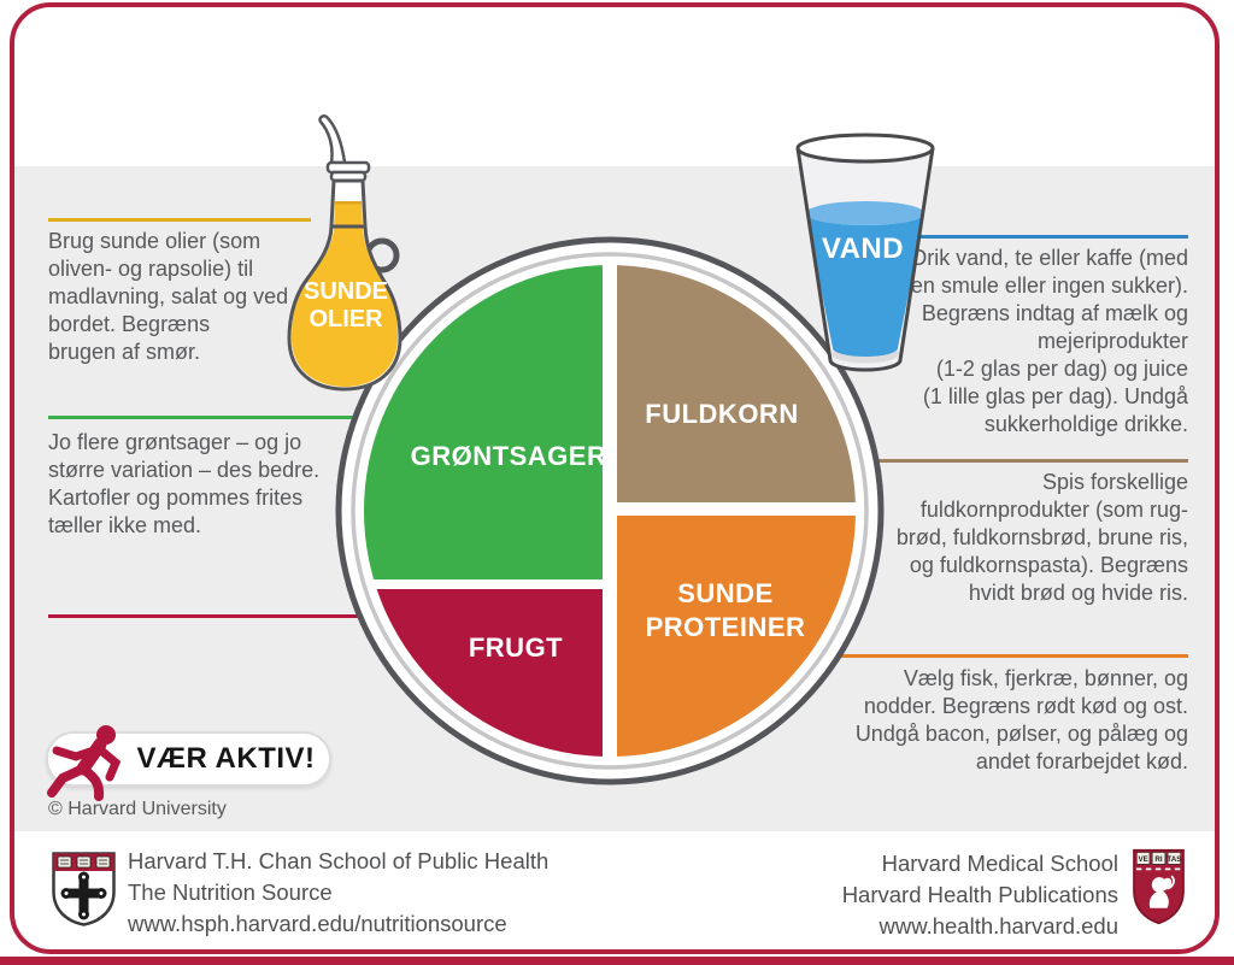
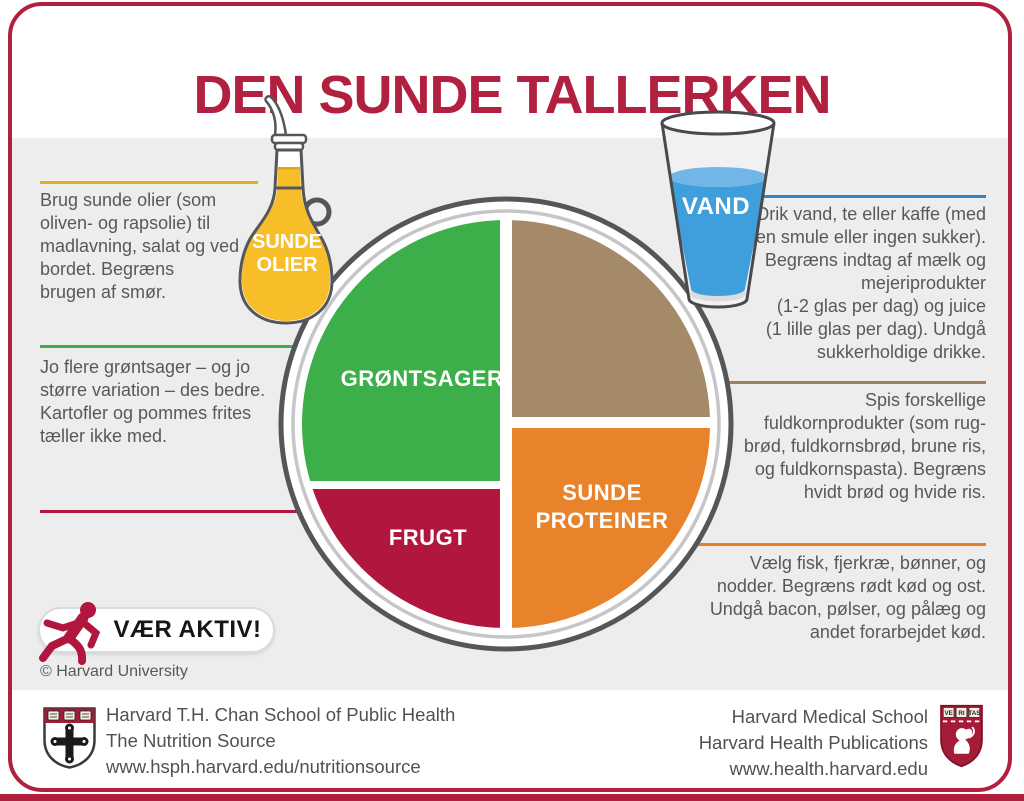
+ DEN SUNDE TALLERKEN
  Brug sunde olier (som
  oliven- og rapsolie) til
  madlavning, salat og ved
  bordet. Begræns
  brugen af smør.
  Jo flere grøntsager – og jo
  større variation – des bedre.
  Kartofler og pommes frites
  tæller ikke med.
  Drik vand, te eller kaffe (med
  en smule eller ingen sukker).
  Begræns indtag af mælk og
  mejeriprodukter
  (1-2 glas per dag) og juice
  (1 lille glas per dag). Undgå
  sukkerholdige drikke.
  Spis forskellige
  fuldkornprodukter (som rug-
  brød, fuldkornsbrød, brune ris,
  og fuldkornspasta). Begræns
  hvidt brød og hvide ris.
  Vælg fisk, fjerkræ, bønner, og
  nodder. Begræns rødt kød og ost.
  Undgå bacon, pølser, og pålæg og
  andet forarbejdet kød.
  GRØNTSAGER
- FULDKORN
  FRUGT
  SUNDE
  PROTEINER
  SUNDE
  OLIER
  VAND
  VÆR AKTIV!
  © Harvard University
  Harvard T.H. Chan School of Public Health
  The Nutrition Source
  www.hsph.harvard.edu/nutritionsource
  Harvard Medical School
  Harvard Health Publications
  www.health.harvard.edu
